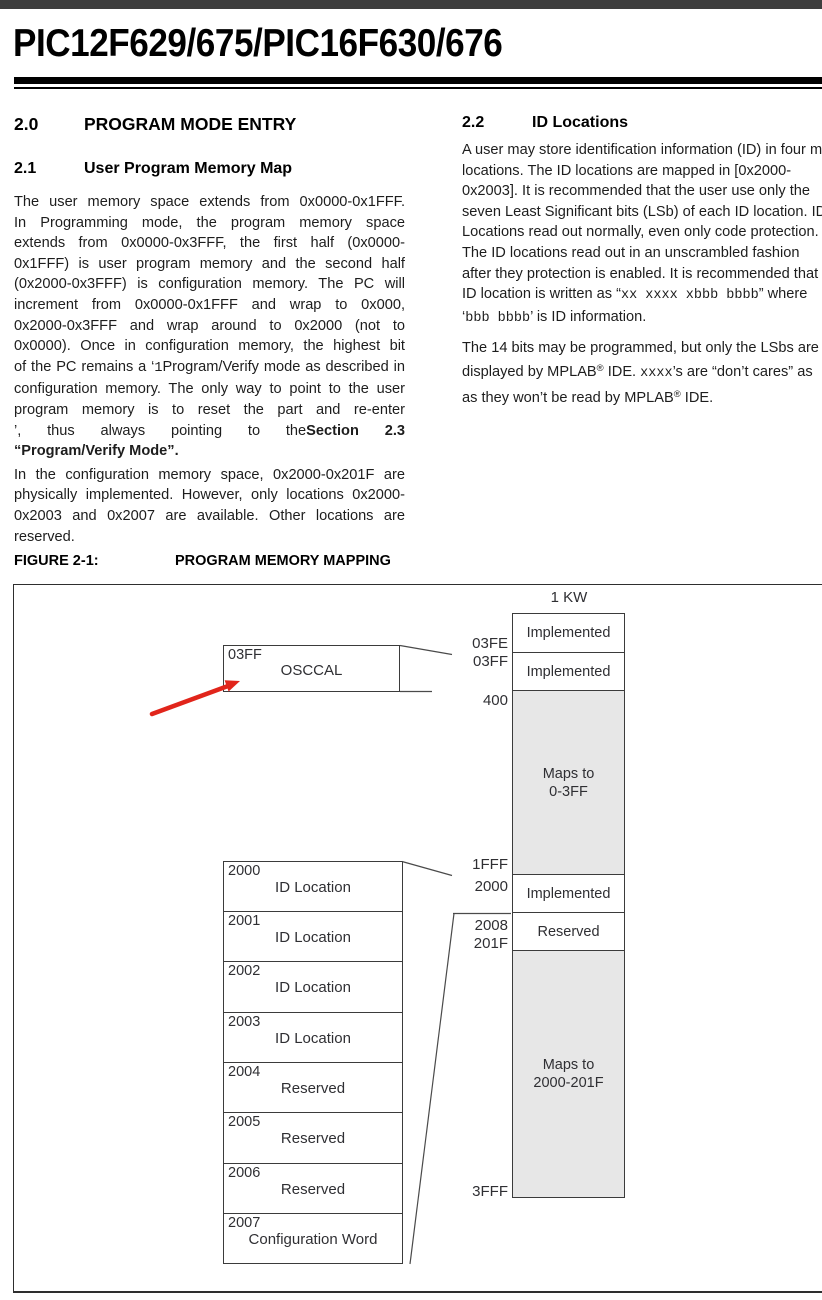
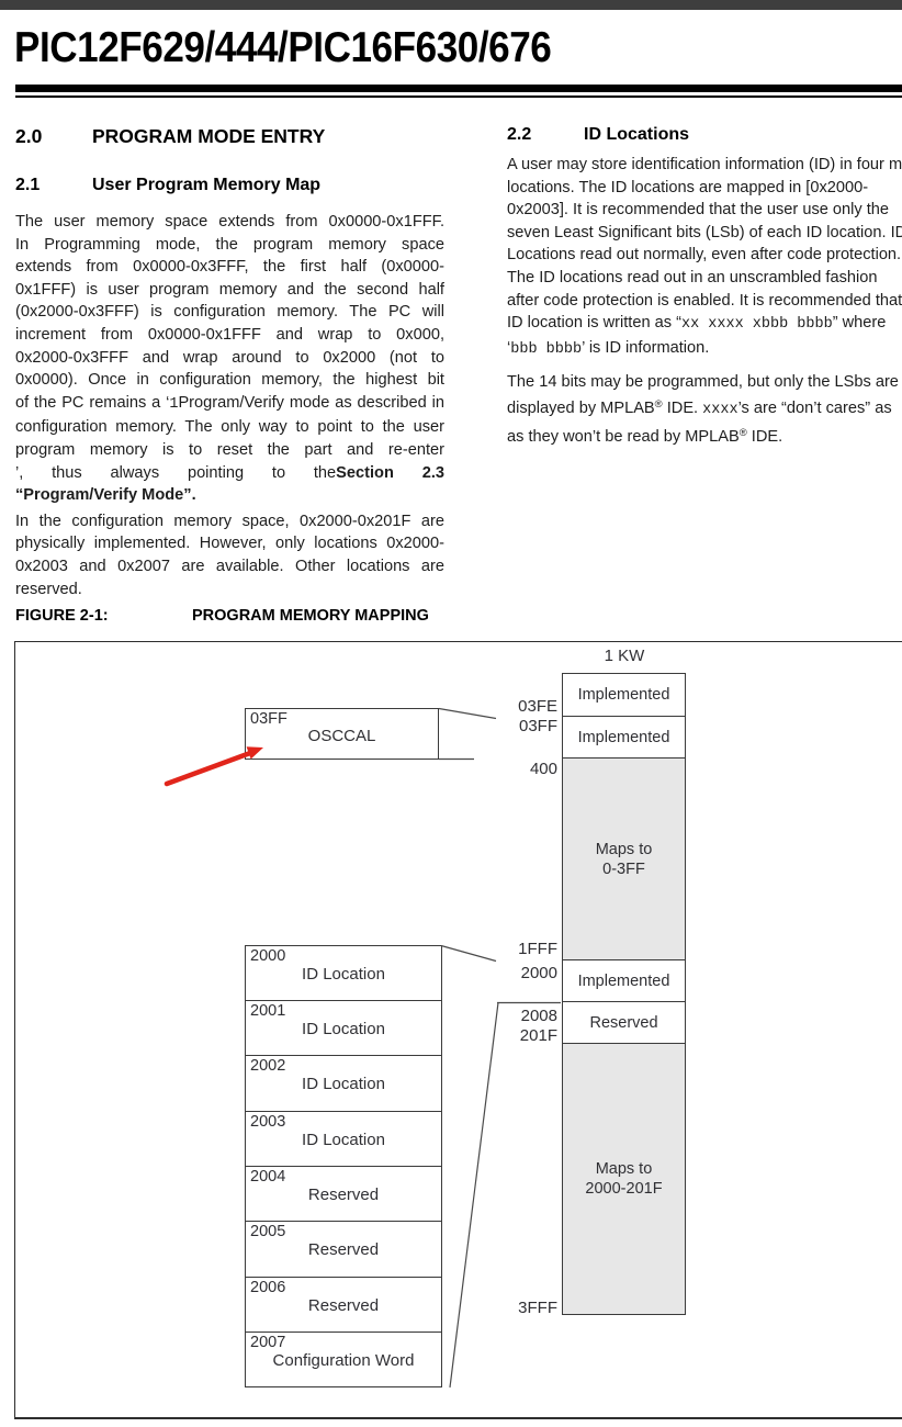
- PIC12F629/675/PIC16F630/676
+ PIC12F629/444/PIC16F630/676
  2.0 PROGRAM MODE ENTRY
  2.1 User Program Memory Map
  The user memory space extends from 0x0000-0x1FFF.
  In Programming mode, the program memory space
  extends from 0x0000-0x3FFF, the first half (0x0000-
  0x1FFF) is user program memory and the second half
  (0x2000-0x3FFF) is configuration memory. The PC will
  increment from 0x0000-0x1FFF and wrap to 0x000,
  0x2000-0x3FFF and wrap around to 0x2000 (not to
  0x0000). Once in configuration memory, the highest bit
  of the PC remains a ‘1Program/Verify mode as described in
  configuration memory. The only way to point to the user
  program memory is to reset the part and re-enter
  ’, thus always pointing to theSection 2.3
  “Program/Verify Mode”.
  In the configuration memory space, 0x2000-0x201F are
  physically implemented. However, only locations 0x2000-
  0x2003 and 0x2007 are available. Other locations are
  reserved.
  2.2 ID Locations
  A user may store identification information (ID) in four m
  locations. The ID locations are mapped in [0x2000-
  0x2003]. It is recommended that the user use only the
  seven Least Significant bits (LSb) of each ID location. ID
- Locations read out normally, even only code protection.
+ Locations read out normally, even after code protection.
  The ID locations read out in an unscrambled fashion
- after they protection is enabled. It is recommended that
+ after code protection is enabled. It is recommended that
  ID location is written as “xx xxxx xbbb bbbb” where
  ‘bbb bbbb’ is ID information.
  The 14 bits may be programmed, but only the LSbs are
  displayed by MPLAB® IDE. xxxx’s are “don’t cares” as
  as they won’t be read by MPLAB® IDE.
  FIGURE 2-1: PROGRAM MEMORY MAPPING
  1 KW
  Implemented
  Implemented
  Maps to
  0-3FF
  Implemented
  Reserved
  Maps to
  2000-201F
  03FE
  03FF
  400
  1FFF
  2000
  2008
  201F
  3FFF
  03FF
  OSCCAL
  2000
  ID Location
  2001
  ID Location
  2002
  ID Location
  2003
  ID Location
  2004
  Reserved
  2005
  Reserved
  2006
  Reserved
  2007
  Configuration Word
